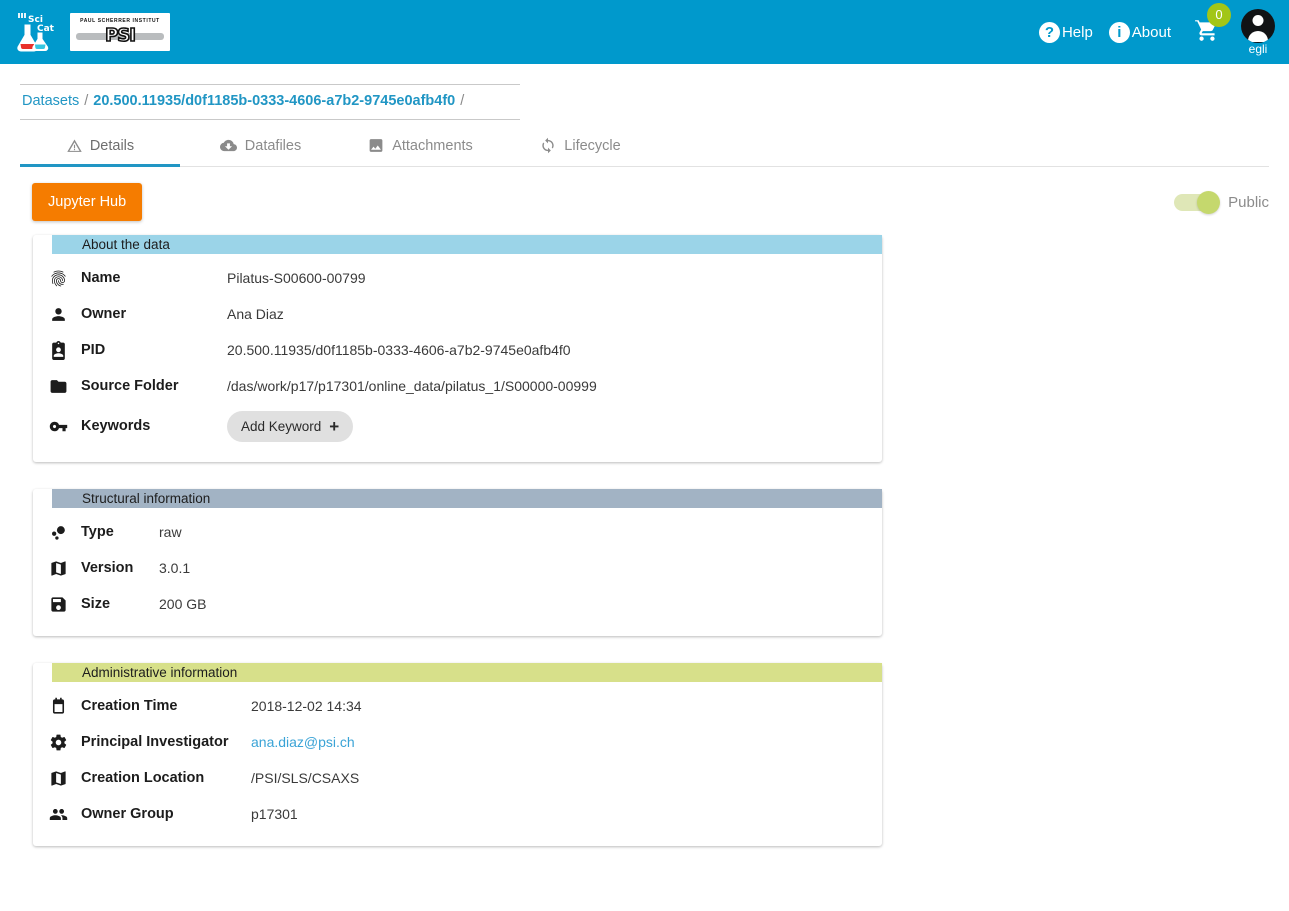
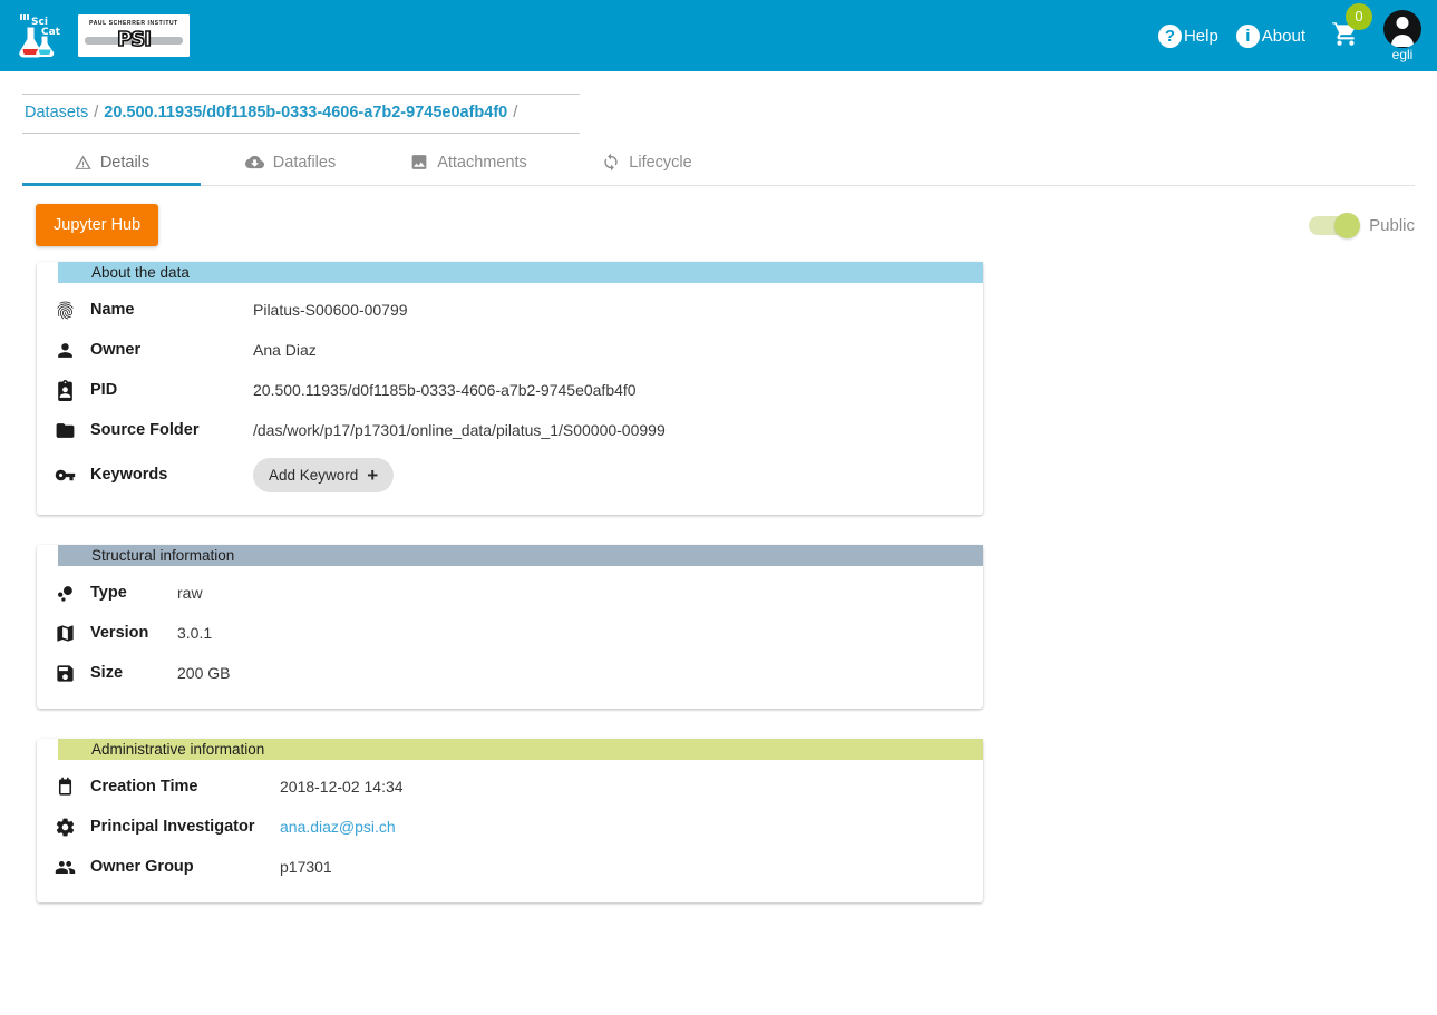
  Sci
  Cat
  PSI
  ?
  Help
  i
  About
  0
  egli
  Datasets
  /
  20.500.11935/d0f1185b-0333-4606-a7b2-9745e0afb4f0
  /
  Details
  Datafiles
  Attachments
  Lifecycle
  Jupyter Hub
  Public
  About the data
  Name
  Pilatus-S00600-00799
  Owner
  Ana Diaz
  PID
  20.500.11935/d0f1185b-0333-4606-a7b2-9745e0afb4f0
  Source Folder
  /das/work/p17/p17301/online_data/pilatus_1/S00000-00999
  Keywords
  Add Keyword
  +
  Structural information
  Type
  raw
  Version
  3.0.1
  Size
  200 GB
  Administrative information
  Creation Time
  2018-12-02 14:34
  Principal Investigator
  ana.diaz@psi.ch
- Creation Location
- /PSI/SLS/CSAXS
  Owner Group
  p17301
